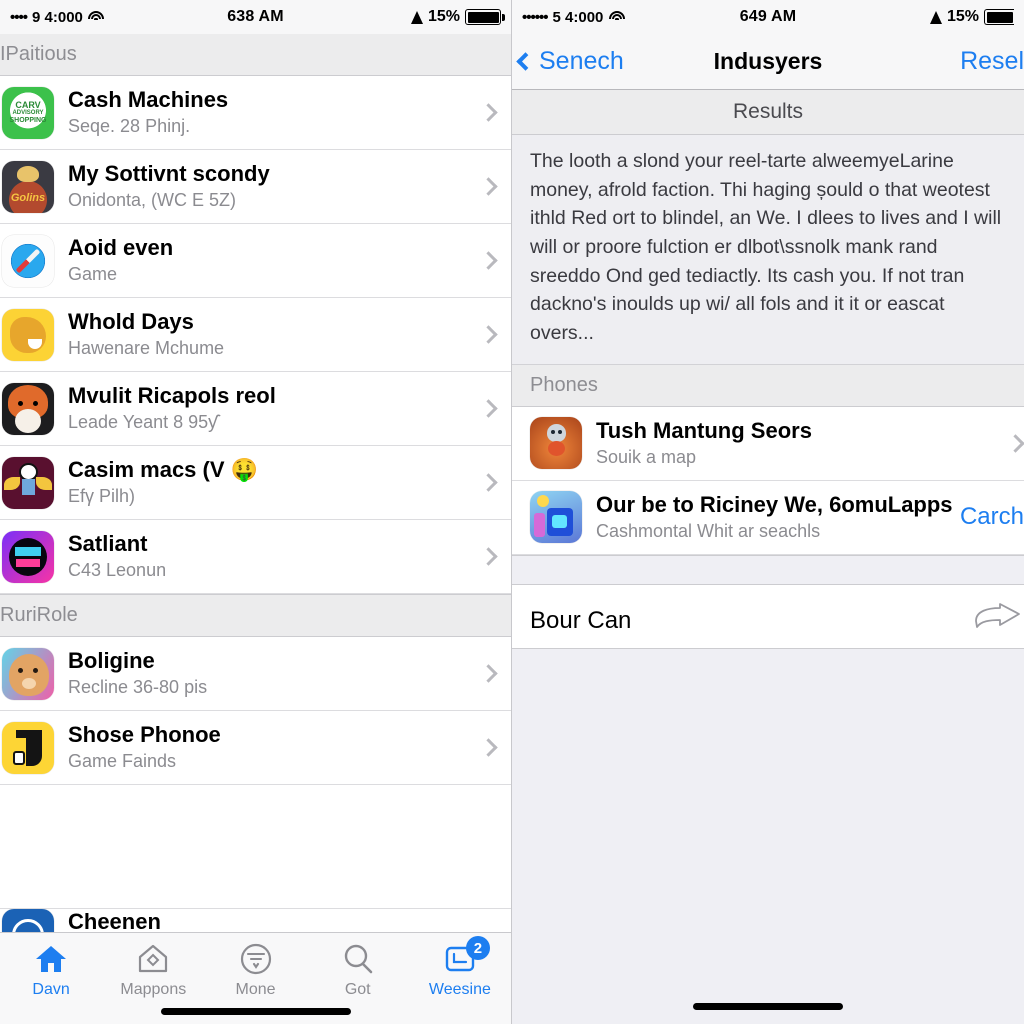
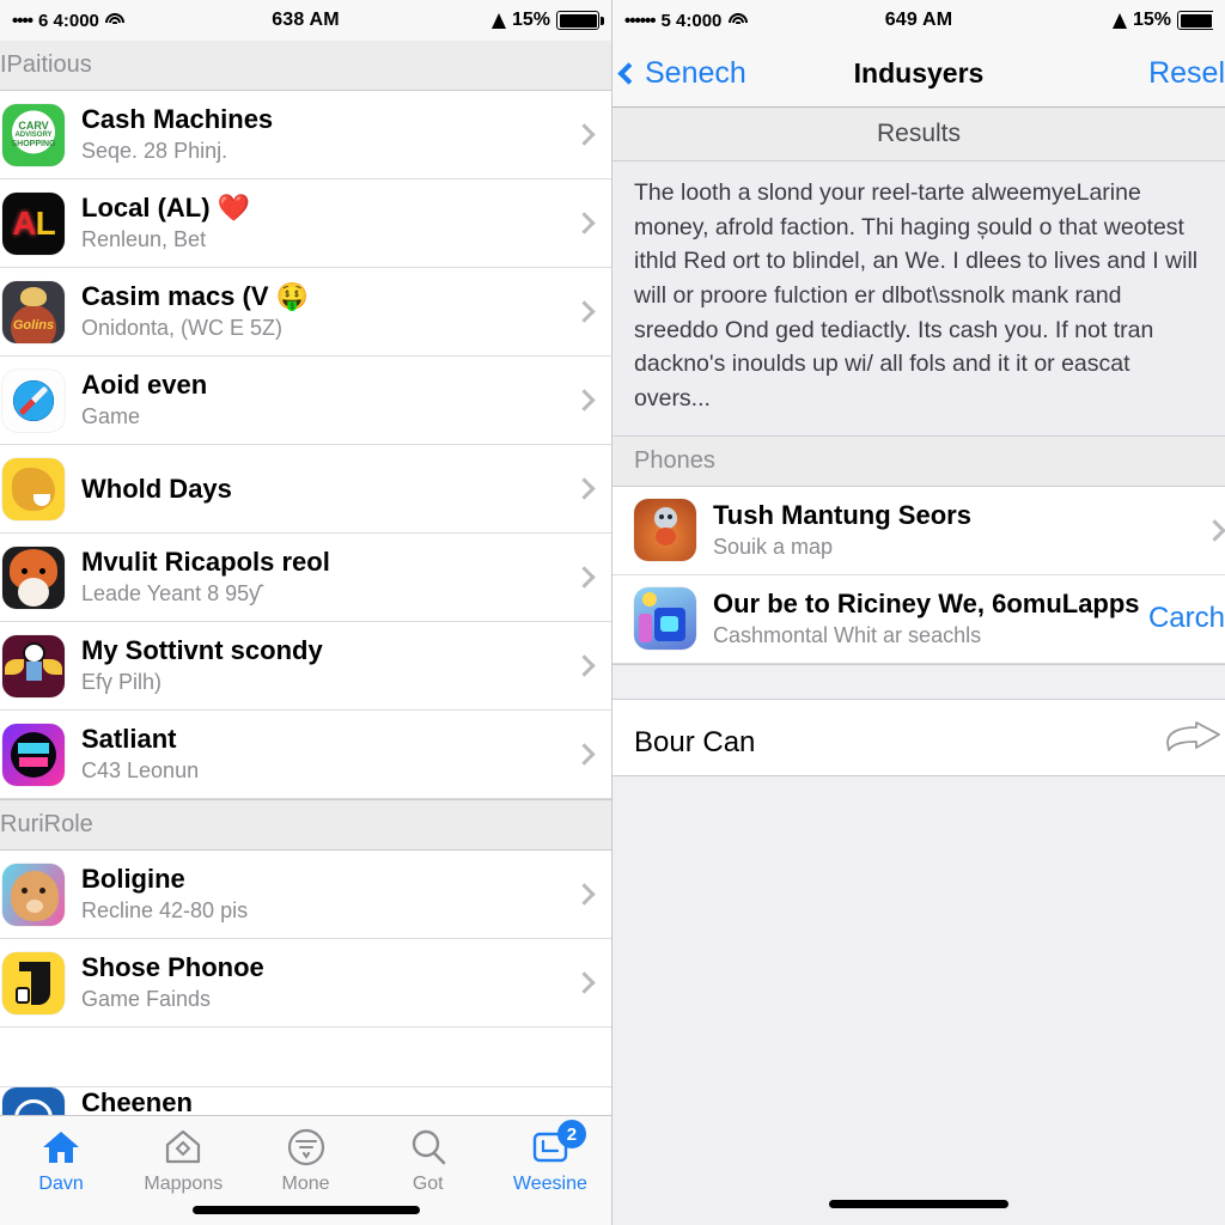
  ••••
- 9 4:000
+ 6 4:000
  638 AM
  15%
  IPaitious
  CARV
  Cash Machines
  Seqe. 28 Phinj.
+ A
+ L
+ Local (AL) ❤️
+ Renleun, Bet
  Golins
- My Sottivnt scondy
+ Casim macs (V 🤑
  Onidonta, (WC E 5Z)
  Aoid even
  Game
  Whold Days
- Hawenare Mchume
  Mvulit Ricapols reol
  Leade Yeant 8 95ƴ
- Casim macs (V 🤑
+ My Sottivnt scondy
  Efγ Pilh)
  Satliant
  C43 Leonun
  RuriRole
  Boligine
- Recline 36-80 pis
+ Recline 42-80 pis
  Shose Phonoe
  Game Fainds
  Cheenen
  Davn
  Mappons
  Mone
  Got
  2
  Weesine
  ••••••
  5 4:000
  649 AM
  15%
  Senech
  Indusyers
  Resel
  Results
  The looth a slond your reel-tarte alweemyeLarine money, afrold faction. Thi haging șould o that weotest ithld Red ort to blindel, an We. I dlees to lives and I will will or proore fulction er dlbot\ssnolk mank rand sreeddo Ond ged tediactly. Its cash you. If not tran dackno's inoulds up wi/ all fols and it it or eascat overs...
  Phones
  Tush Mantung Seors
  Souik a map
  Our be to Riciney We, 6omuLapps
  Cashmontal Whit ar seachls
  Carch
  Bour Can
